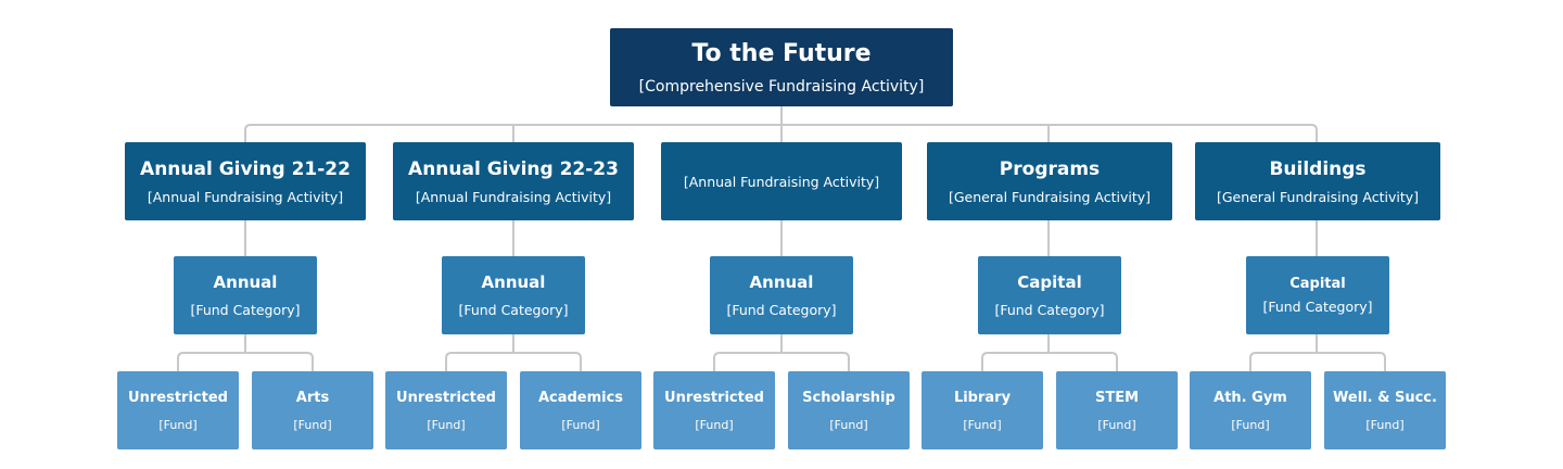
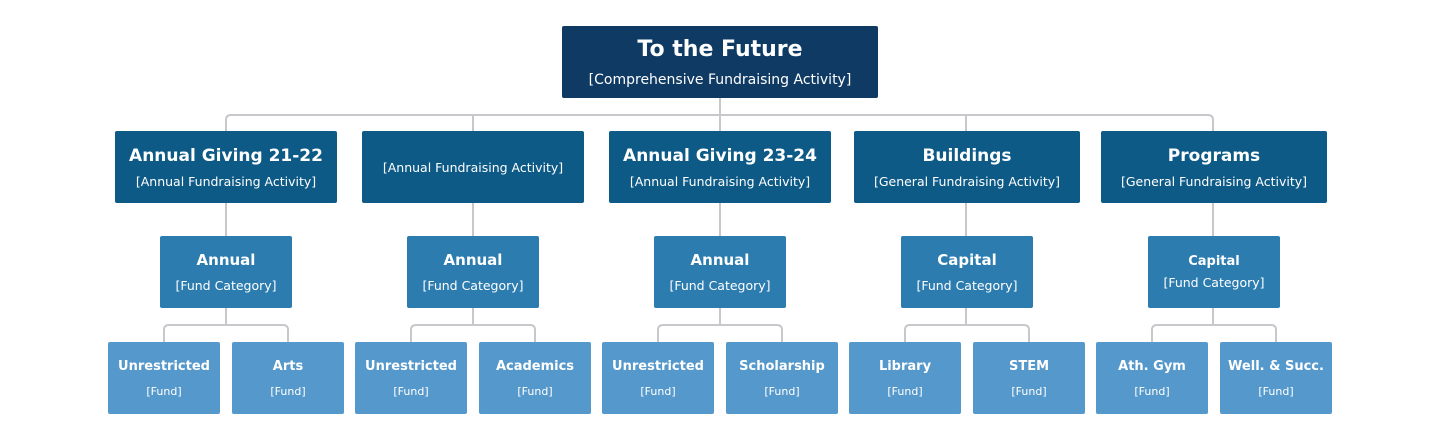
  To the Future
  [Comprehensive Fundraising Activity]
  Annual Giving 21-22
  [Annual Fundraising Activity]
- Annual Giving 22-23
  [Annual Fundraising Activity]
+ Annual Giving 23-24
  [Annual Fundraising Activity]
- Programs
+ Buildings
  [General Fundraising Activity]
- Buildings
+ Programs
  [General Fundraising Activity]
  Annual
  [Fund Category]
  Annual
  [Fund Category]
  Annual
  [Fund Category]
  Capital
  [Fund Category]
  Capital
  [Fund Category]
  Unrestricted
  [Fund]
  Arts
  [Fund]
  Unrestricted
  [Fund]
  Academics
  [Fund]
  Unrestricted
  [Fund]
  Scholarship
  [Fund]
  Library
  [Fund]
  STEM
  [Fund]
  Ath. Gym
  [Fund]
  Well. & Succ.
  [Fund]
